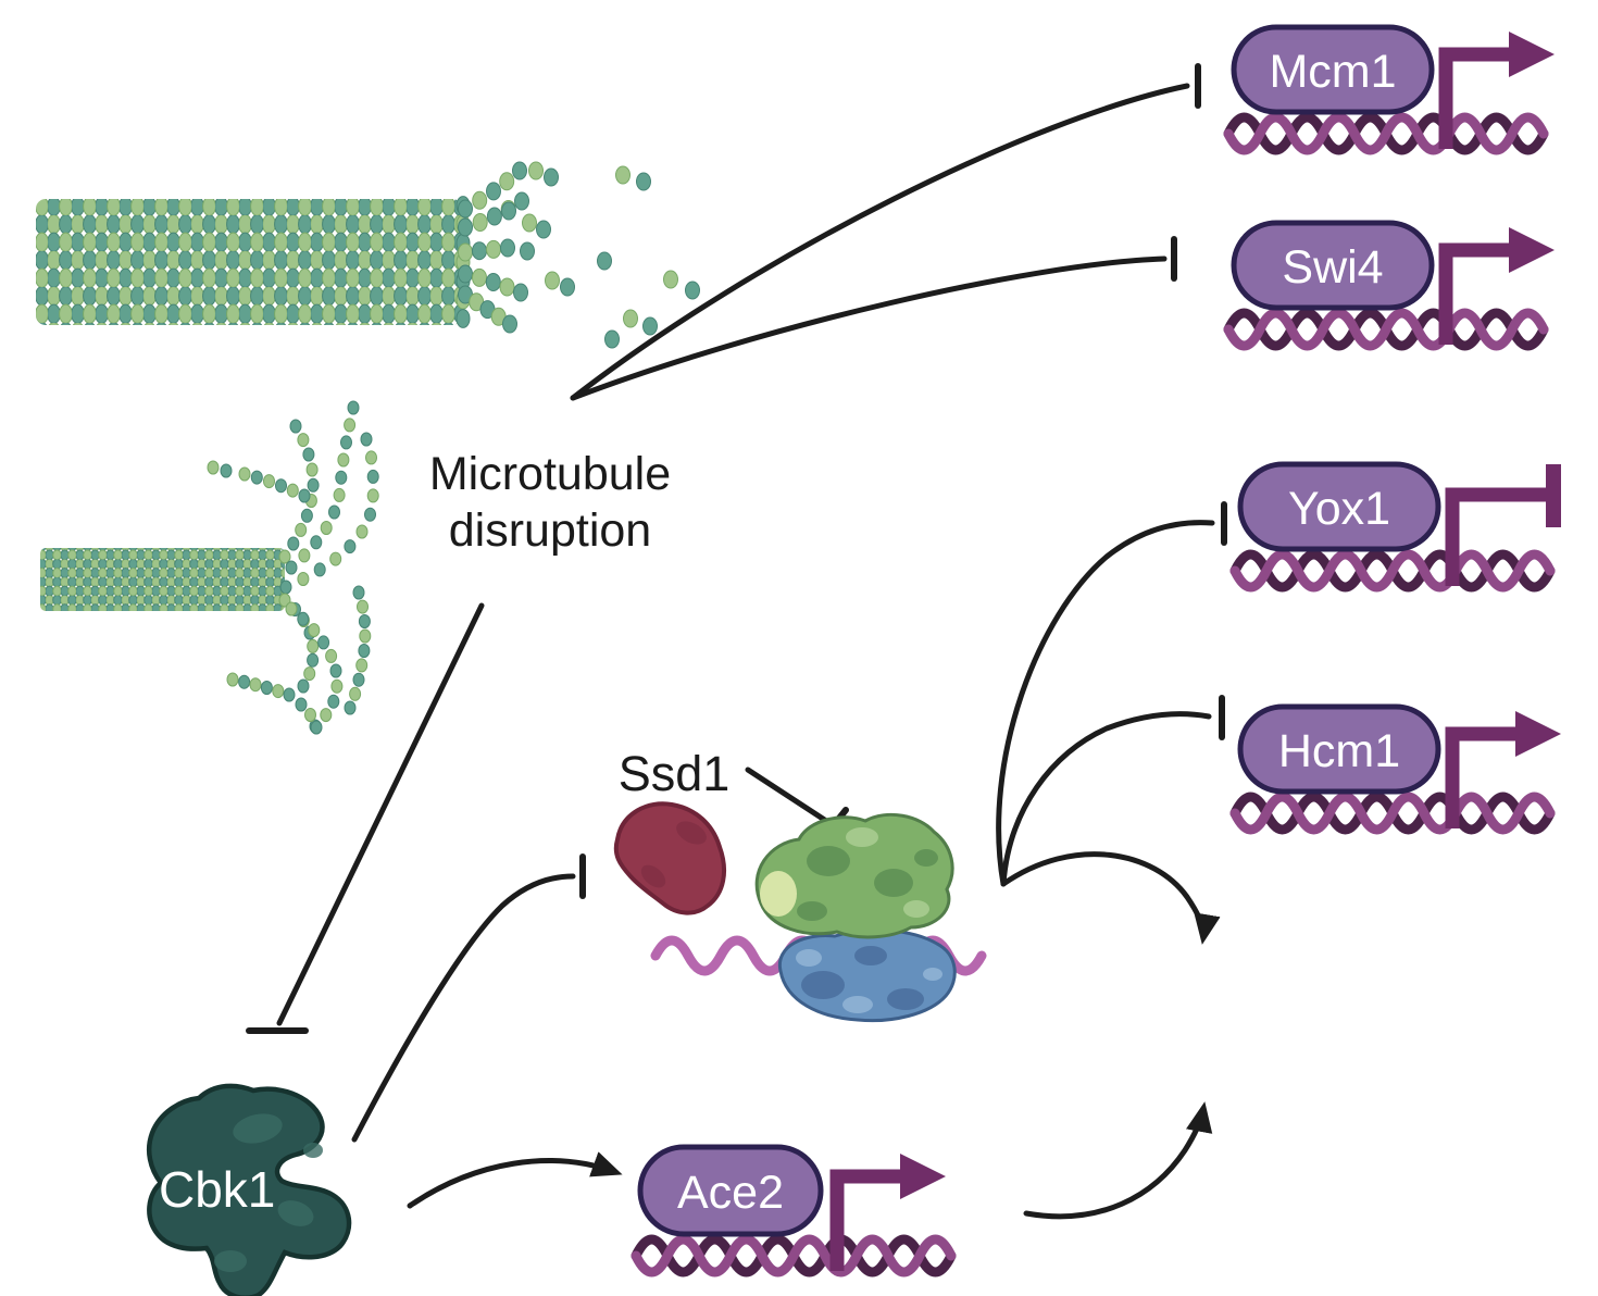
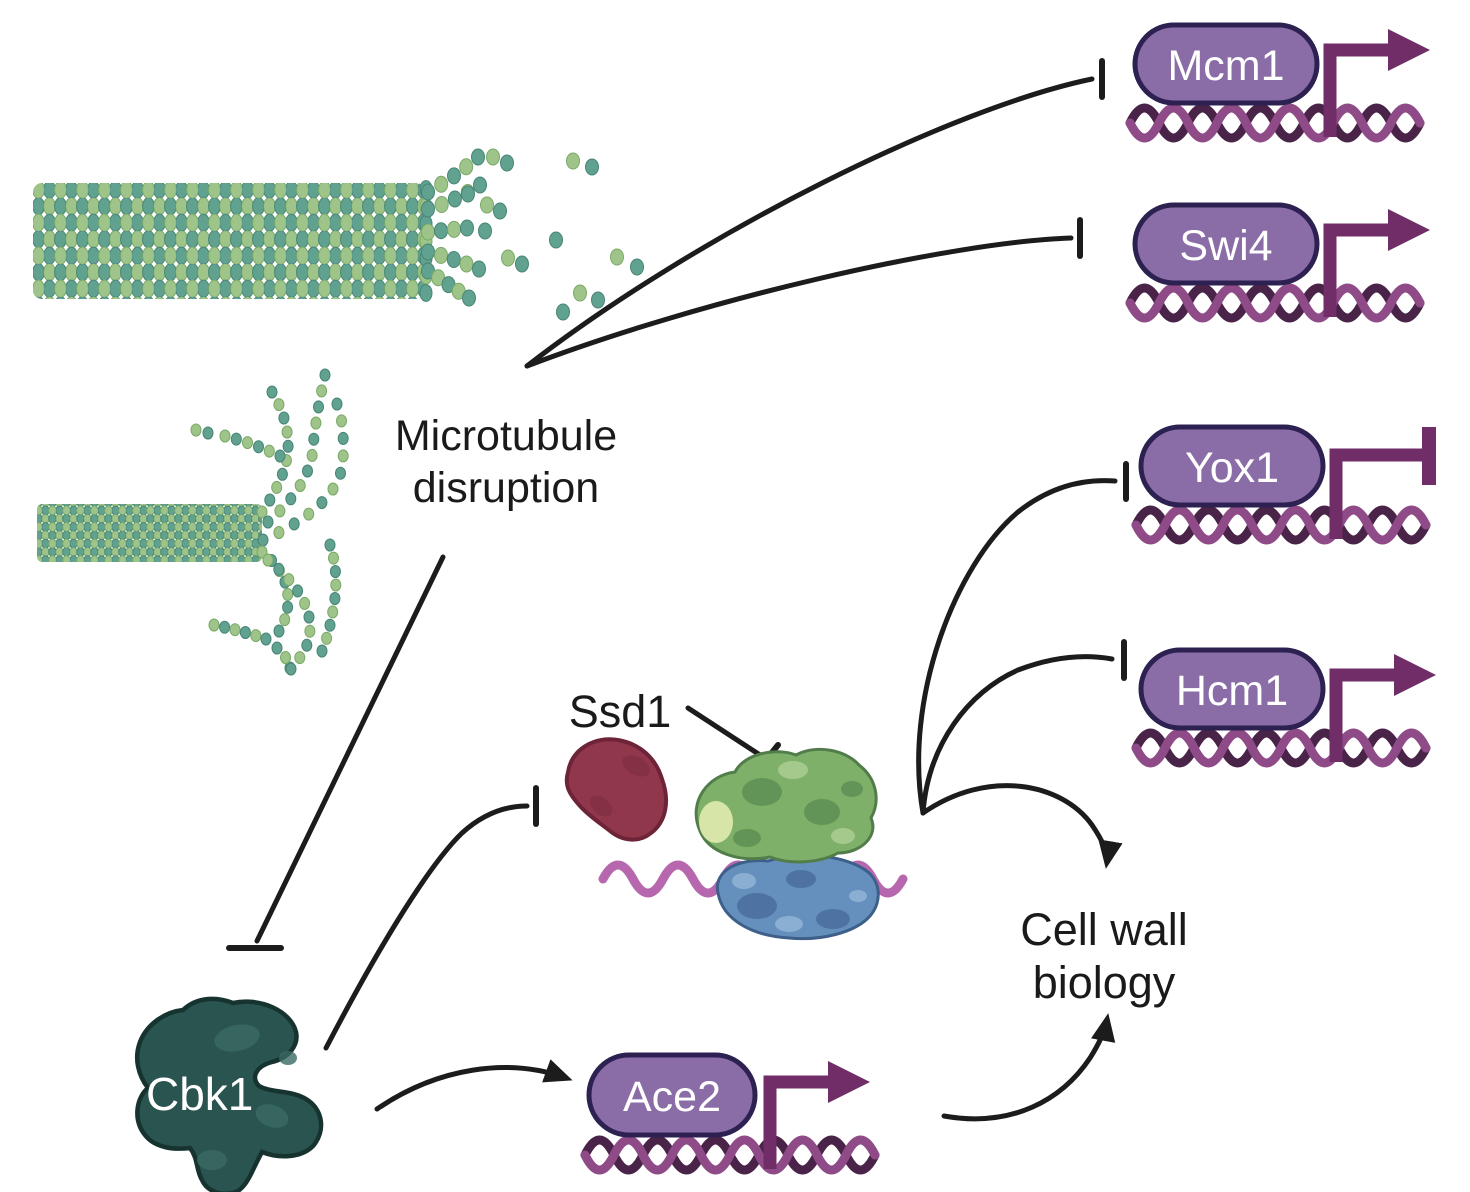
  Microtubule
  disruption
  Ssd1
  Cbk1
  Mcm1
  Swi4
  Yox1
  Hcm1
  Ace2
+ Cell wall
+ biology
